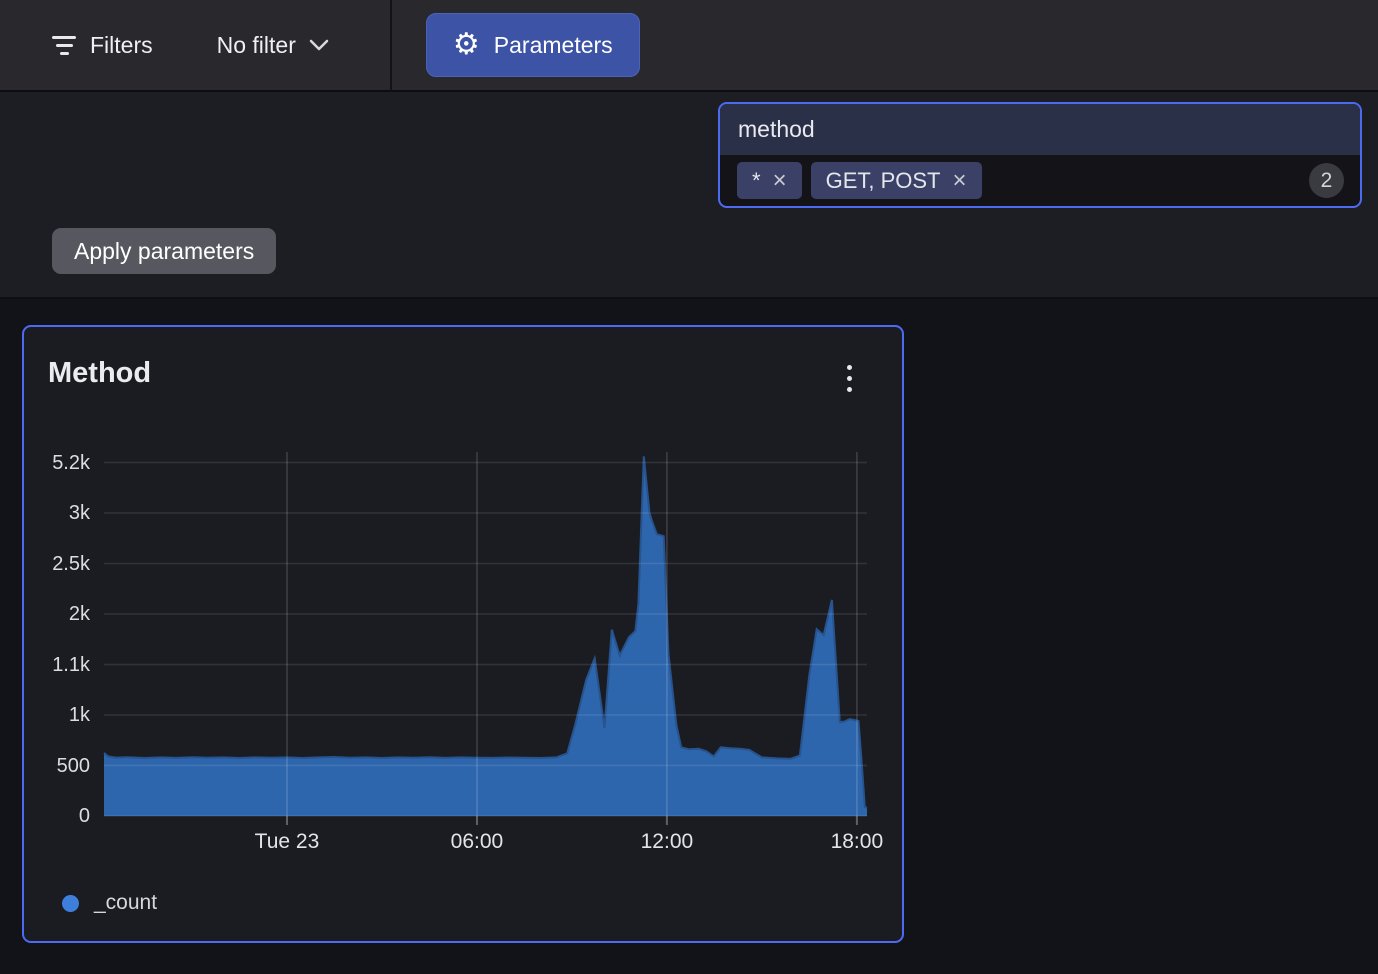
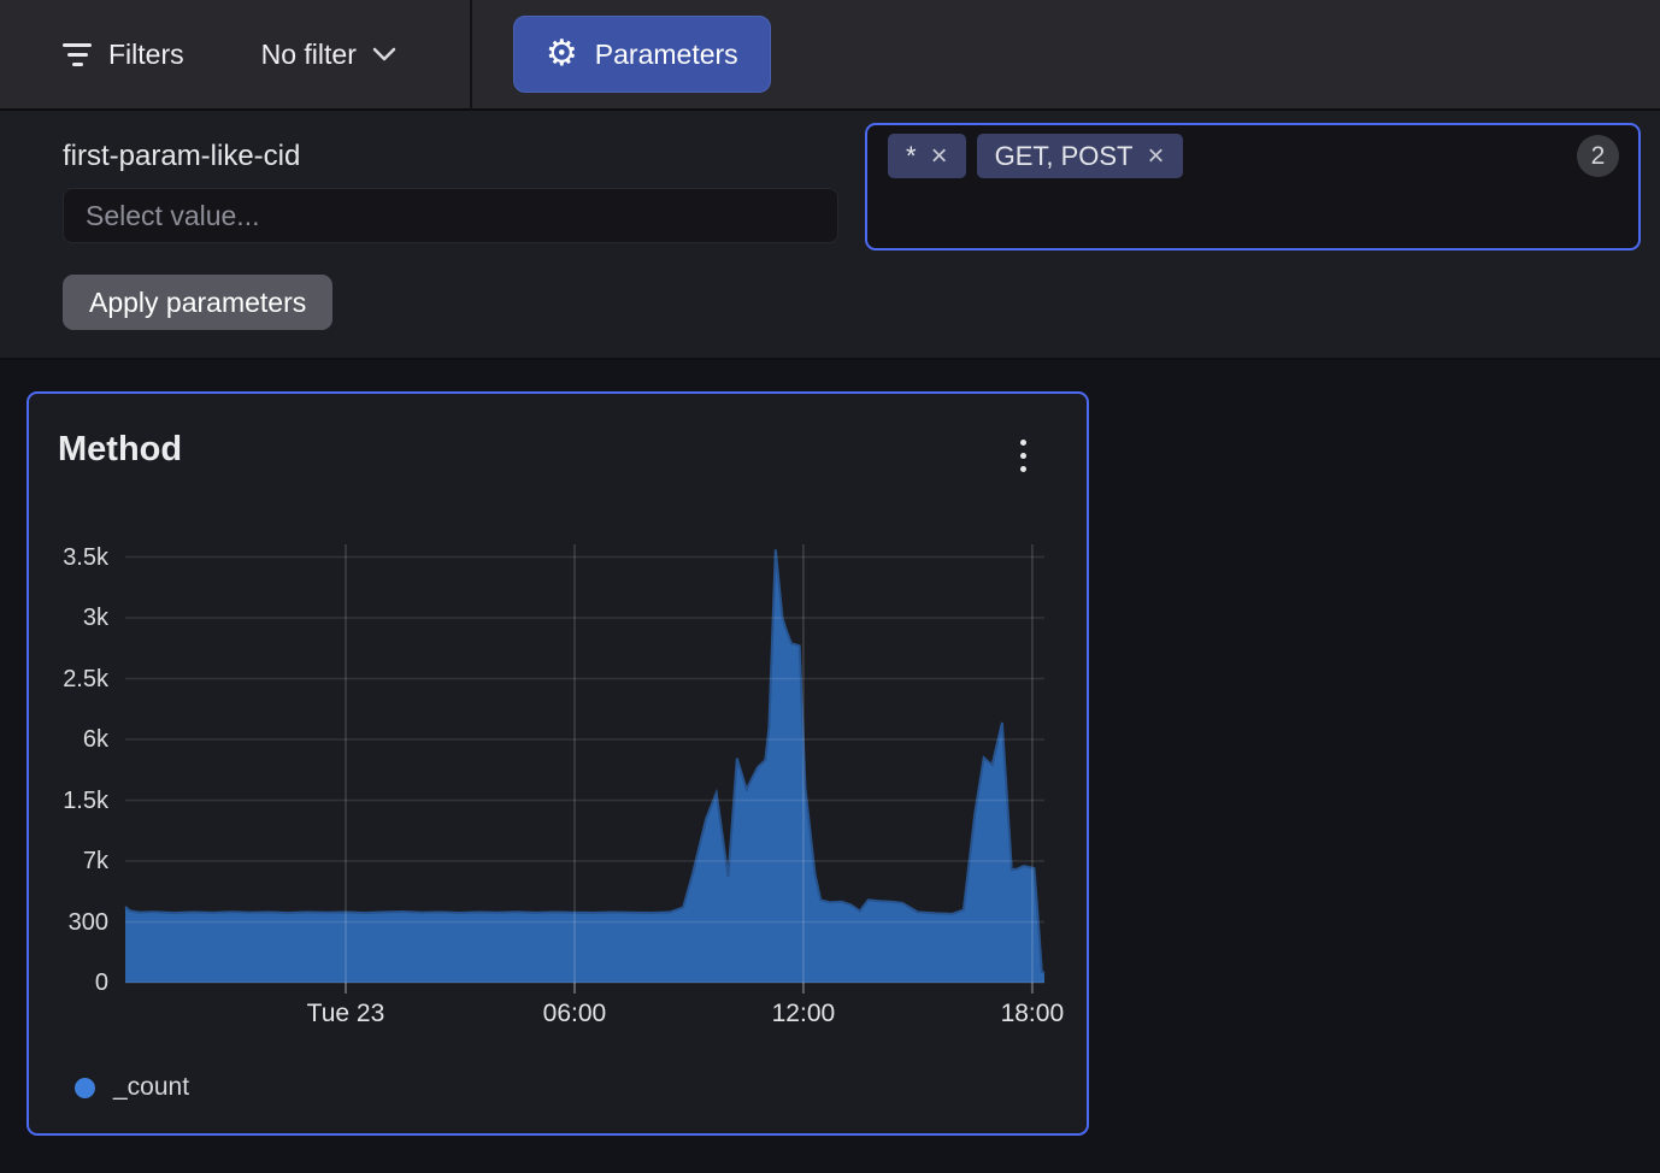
  Filters
  No filter
  ⚙
  Parameters
+ first-param-like-cid
+ Select value...
  Apply parameters
- method
  *
  ×
  GET, POST
  ×
  2
  Method
  0
- 500
+ 300
- 1k
+ 7k
- 1.1k
+ 1.5k
- 2k
+ 6k
  2.5k
  3k
- 5.2k
+ 3.5k
  Tue 23
  06:00
  12:00
  18:00
  _count
